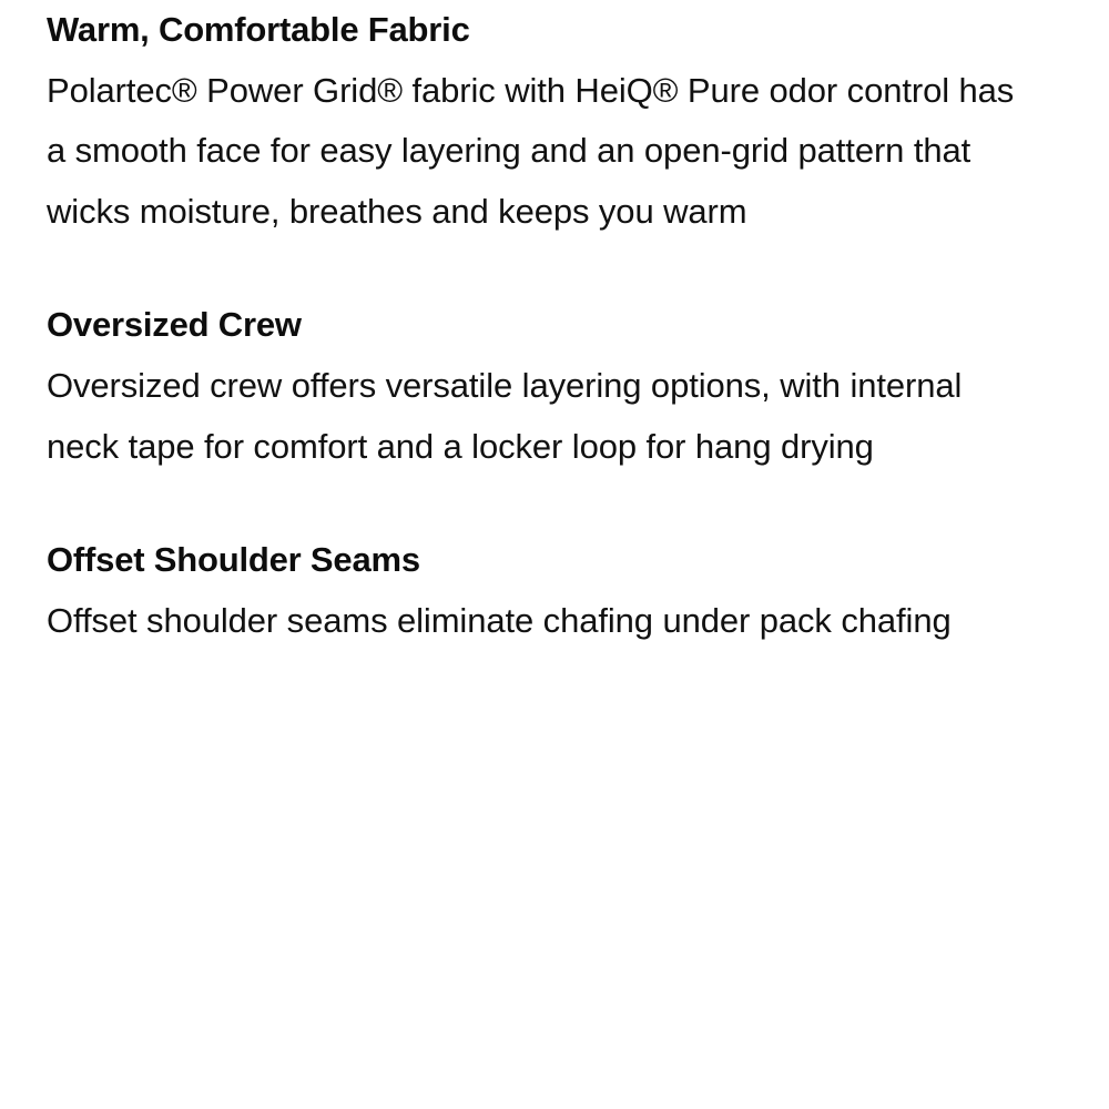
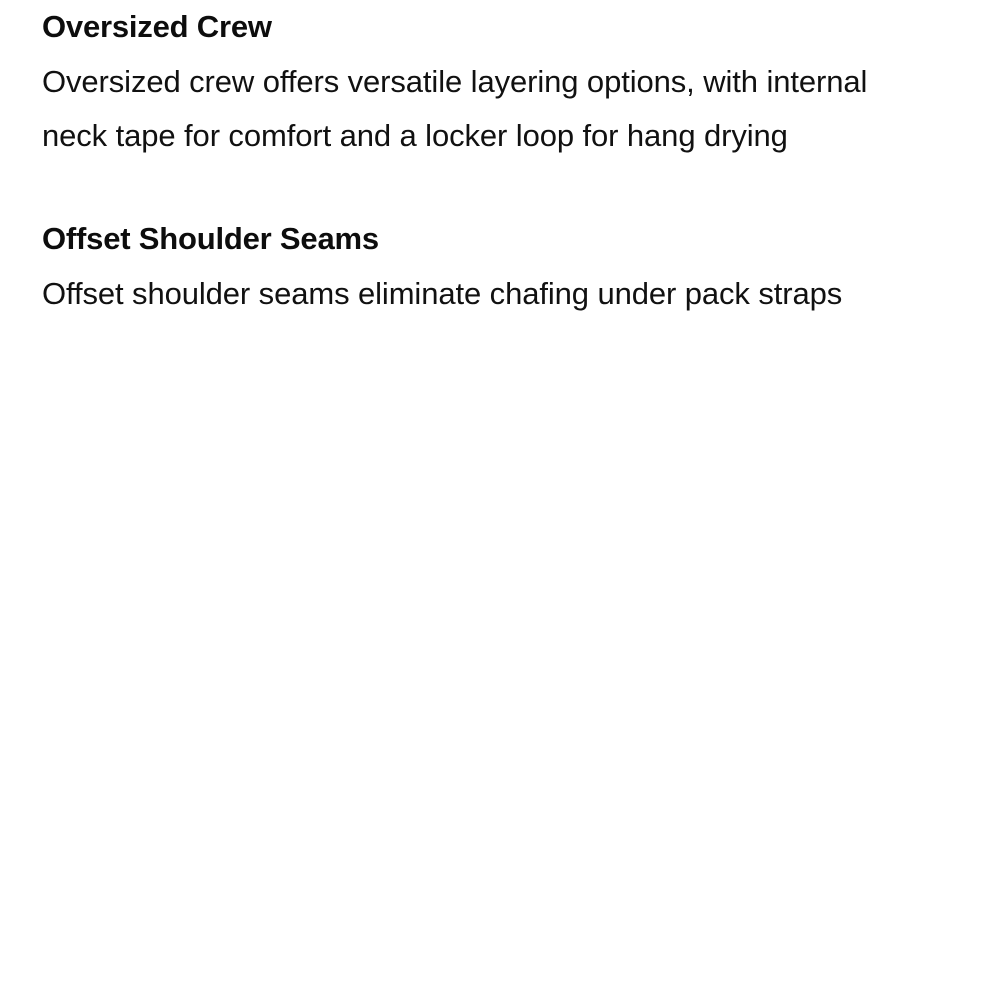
- Warm, Comfortable Fabric
- Polartec® Power Grid® fabric with HeiQ® Pure odor control has a smooth face for easy layering and an open-grid pattern that wicks moisture, breathes and keeps you warm
  Oversized Crew
  Oversized crew offers versatile layering options, with internal neck tape for comfort and a locker loop for hang drying
  Offset Shoulder Seams
- Offset shoulder seams eliminate chafing under pack chafing
+ Offset shoulder seams eliminate chafing under pack straps
